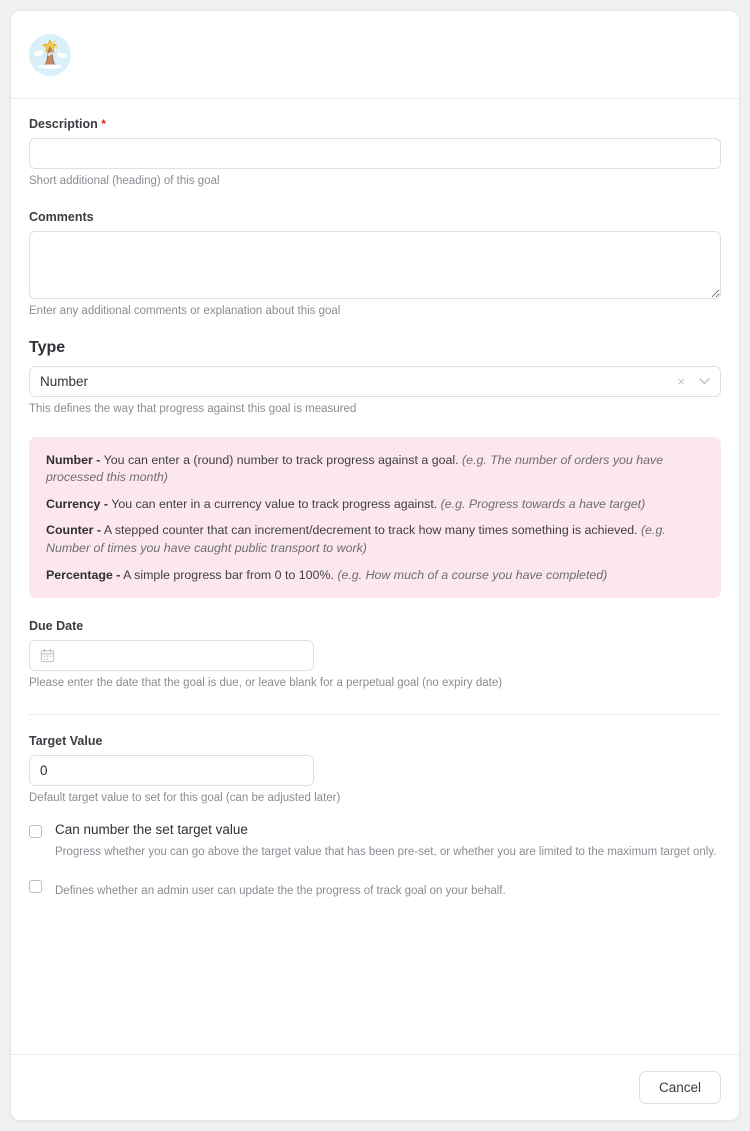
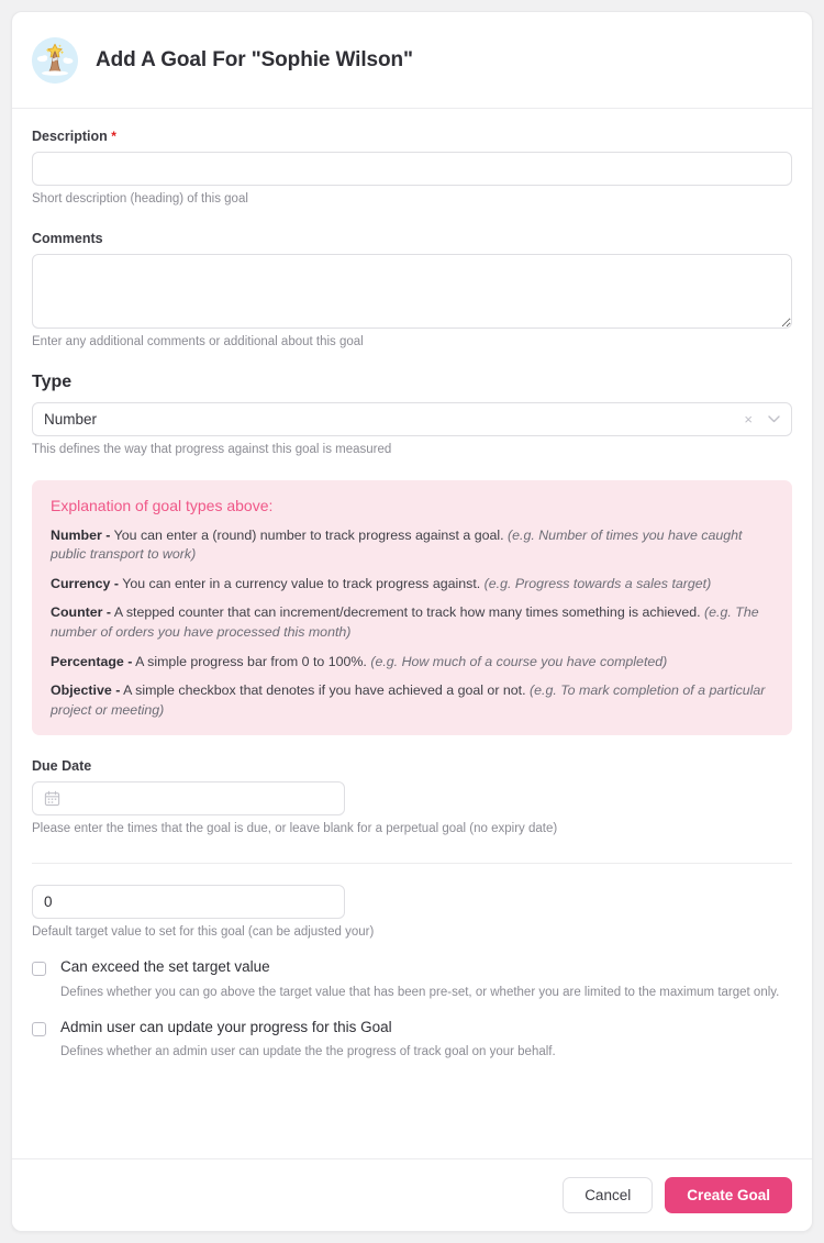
+ Add A Goal For "Sophie Wilson"
  Description *
- Short additional (heading) of this goal
+ Short description (heading) of this goal
  Comments
- Enter any additional comments or explanation about this goal
+ Enter any additional comments or additional about this goal
  Type
  Number
  ×
  This defines the way that progress against this goal is measured
+ Explanation of goal types above:
- Number - You can enter a (round) number to track progress against a goal. (e.g. The number of orders you have processed this month)
+ Number - You can enter a (round) number to track progress against a goal. (e.g. Number of times you have caught public transport to work)
- Currency - You can enter in a currency value to track progress against. (e.g. Progress towards a have target)
+ Currency - You can enter in a currency value to track progress against. (e.g. Progress towards a sales target)
- Counter - A stepped counter that can increment/decrement to track how many times something is achieved. (e.g. Number of times you have caught public transport to work)
+ Counter - A stepped counter that can increment/decrement to track how many times something is achieved. (e.g. The number of orders you have processed this month)
  Percentage - A simple progress bar from 0 to 100%. (e.g. How much of a course you have completed)
+ Objective - A simple checkbox that denotes if you have achieved a goal or not. (e.g. To mark completion of a particular project or meeting)
  Due Date
- Please enter the date that the goal is due, or leave blank for a perpetual goal (no expiry date)
+ Please enter the times that the goal is due, or leave blank for a perpetual goal (no expiry date)
- Target Value
  0
- Default target value to set for this goal (can be adjusted later)
+ Default target value to set for this goal (can be adjusted your)
- Can number the set target value
+ Can exceed the set target value
- Progress whether you can go above the target value that has been pre-set, or whether you are limited to the maximum target only.
+ Defines whether you can go above the target value that has been pre-set, or whether you are limited to the maximum target only.
+ Admin user can update your progress for this Goal
  Defines whether an admin user can update the the progress of track goal on your behalf.
  Cancel
+ Create Goal
